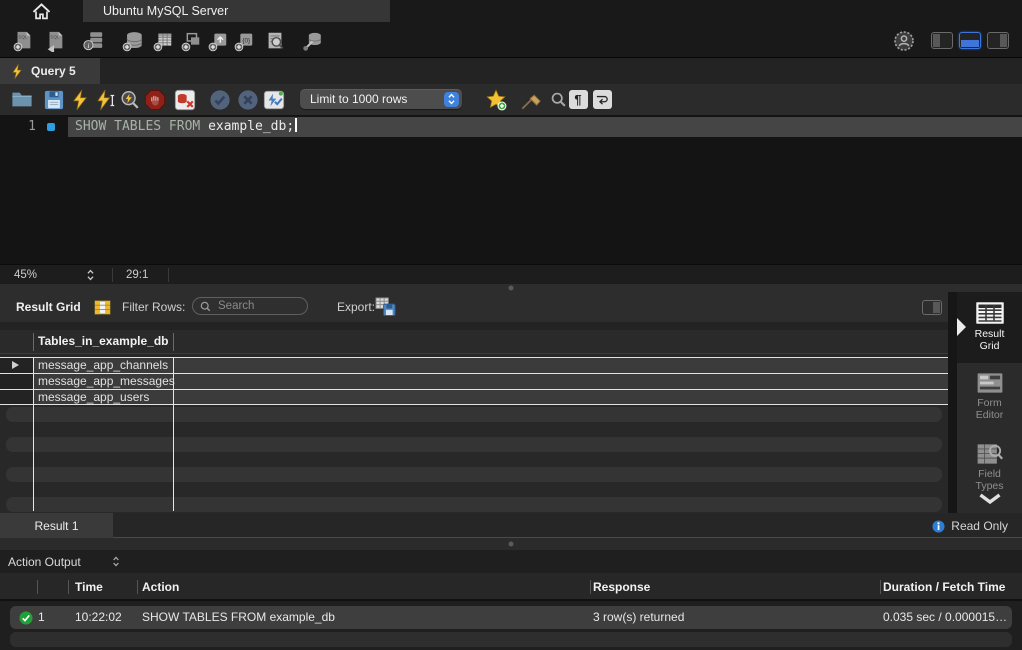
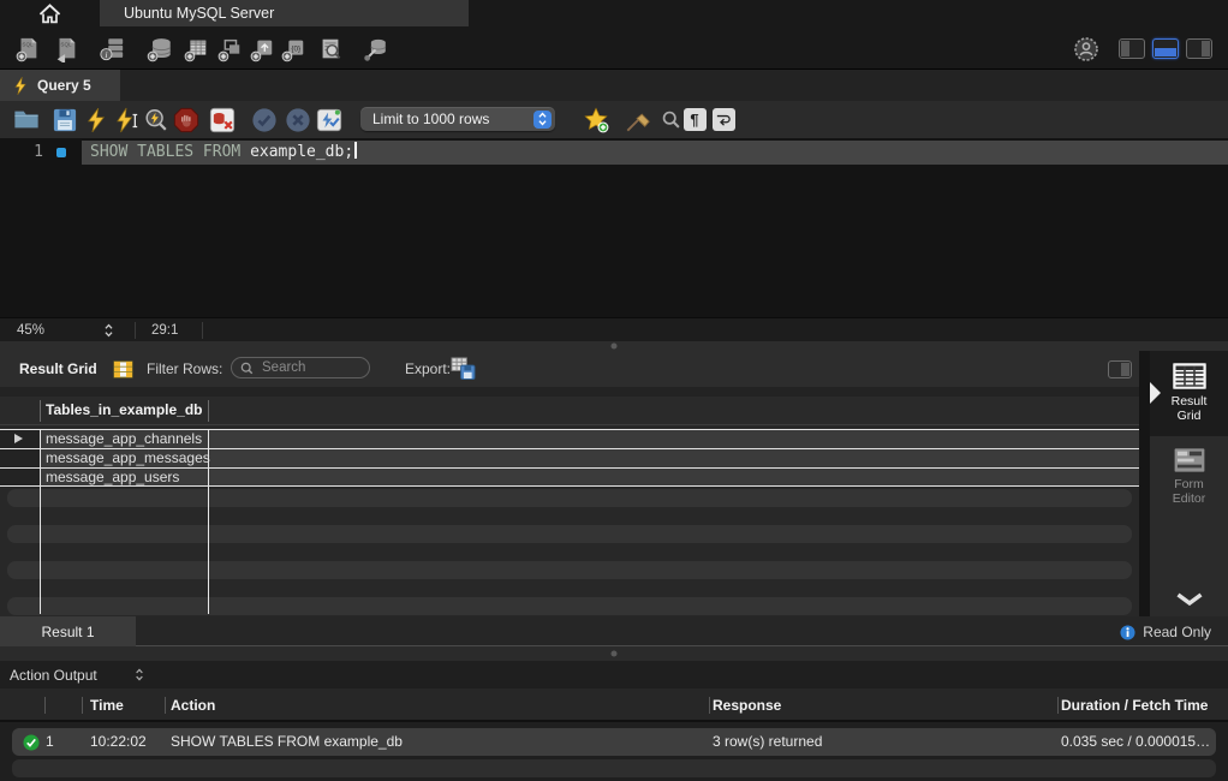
  Ubuntu MySQL Server
  i
  Query 5
  Limit to 1000 rows
  ¶
  1
  SHOW TABLES FROM example_db;
  45%
  29:1
  Result Grid
  Filter Rows:
  Search
  Export:
  Tables_in_example_db
  message_app_channels
  message_app_messages
  message_app_users
  Result 1
  Read Only
  Action Output
  Time
  Action
  Response
  Duration / Fetch Time
  1
  10:22:02
  SHOW TABLES FROM example_db
  3 row(s) returned
  0.035 sec / 0.000015…
  Result Grid
  Form Editor
- Field Types
